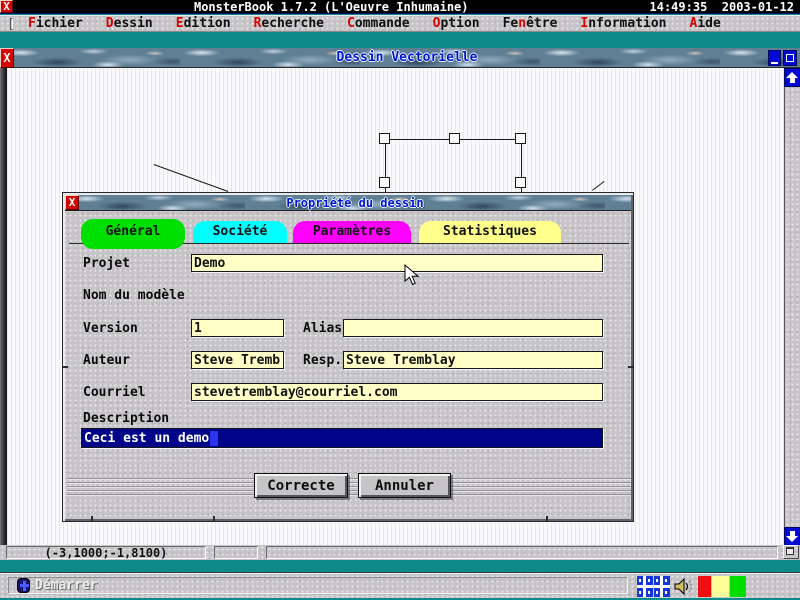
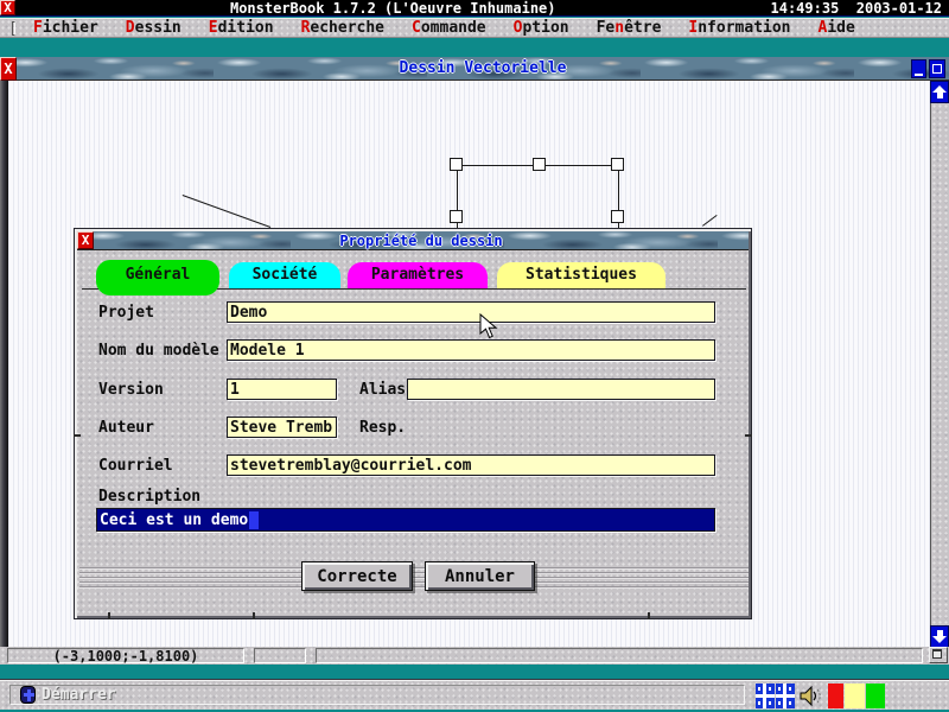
  X
  MonsterBook 1.7.2 (L'Oeuvre Inhumaine)
  14:49:35 2003-01-12
  Fichier
  Dessin
  Edition
  Recherche
  Commande
  Option
  Fenêtre
  Information
  Aide
  X
  Dessin Vectorielle
  (-3,1000;-1,8100)
  X
  Propriété du dessin
  Général
  Société
  Paramètres
  Statistiques
  Projet
  Demo
  Nom du modèle
+ Modele 1
  Version
  1
  Alias
  Auteur
  Steve Tremb
  Resp.
- Steve Tremblay
  Courriel
  stevetremblay@courriel.com
  Description
  Ceci est un demo
  Correcte
  Annuler
  Démarrer
